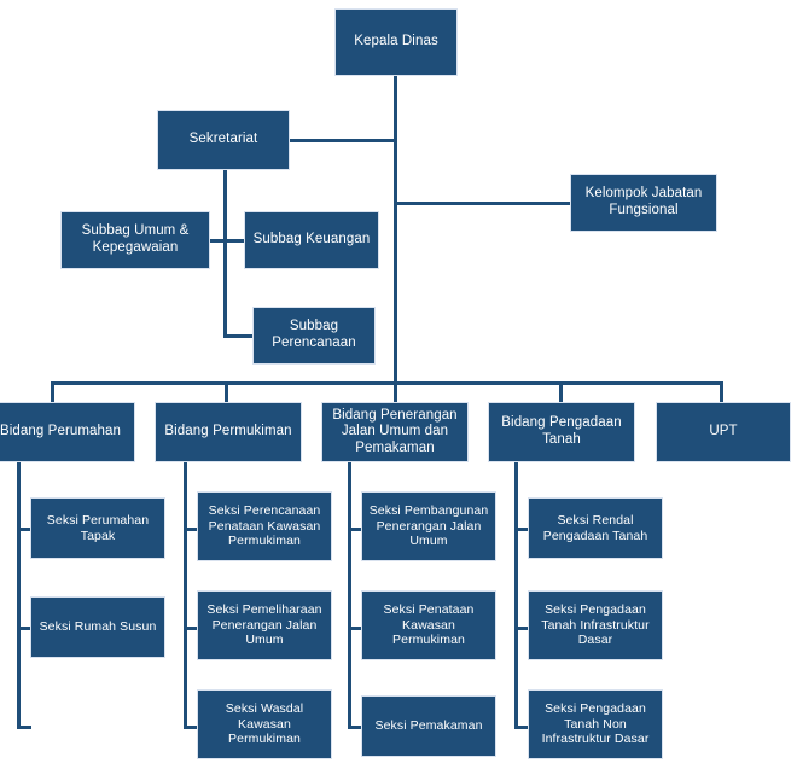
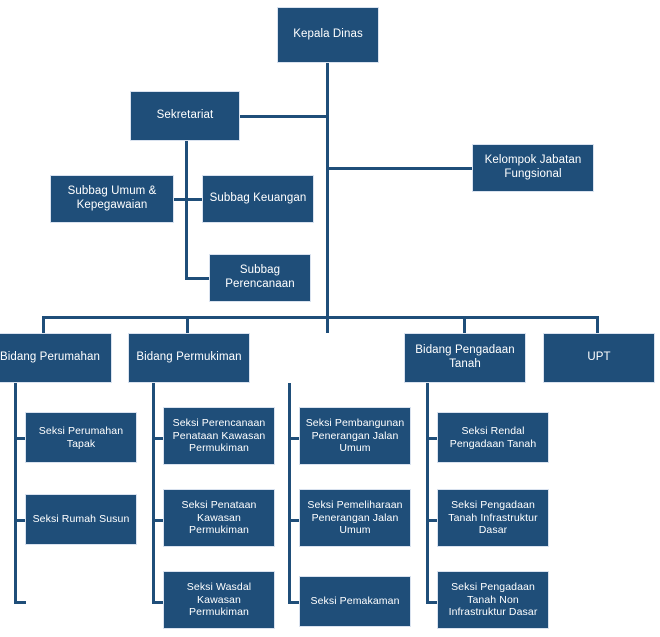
  Kepala Dinas
  Sekretariat
  Kelompok Jabatan Fungsional
  Subbag Umum & Kepegawaian
  Subbag Keuangan
  Subbag Perencanaan
  Bidang Perumahan
  Bidang Permukiman
- Bidang Penerangan Jalan Umum dan Pemakaman
  Bidang Pengadaan Tanah
  UPT
  Seksi Perumahan Tapak
  Seksi Rumah Susun
  Seksi Perencanaan Penataan Kawasan Permukiman
- Seksi Pemeliharaan Penerangan Jalan Umum
+ Seksi Penataan Kawasan Permukiman
  Seksi Wasdal Kawasan Permukiman
  Seksi Pembangunan Penerangan Jalan Umum
- Seksi Penataan Kawasan Permukiman
+ Seksi Pemeliharaan Penerangan Jalan Umum
  Seksi Pemakaman
  Seksi Rendal Pengadaan Tanah
  Seksi Pengadaan Tanah Infrastruktur Dasar
  Seksi Pengadaan Tanah Non Infrastruktur Dasar
